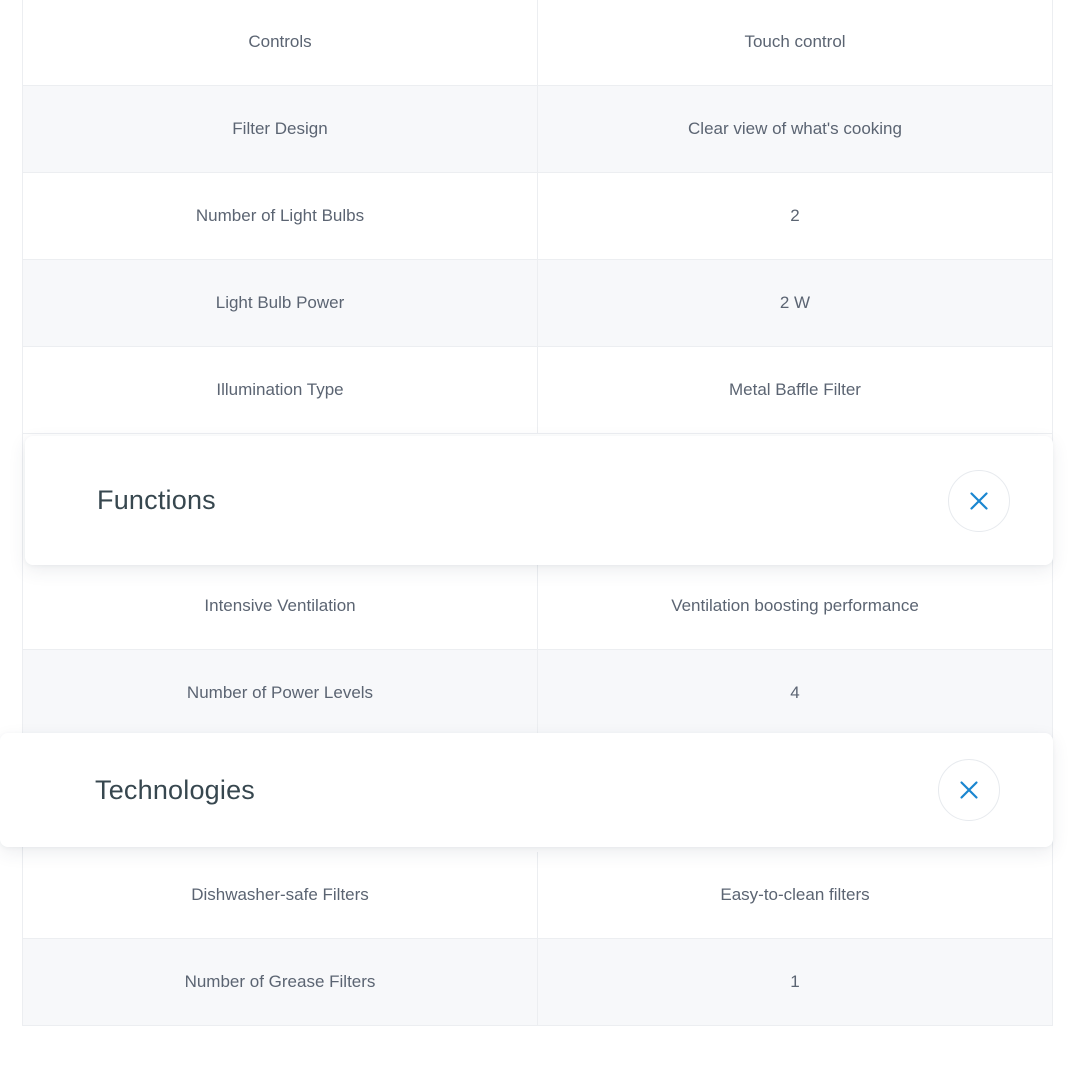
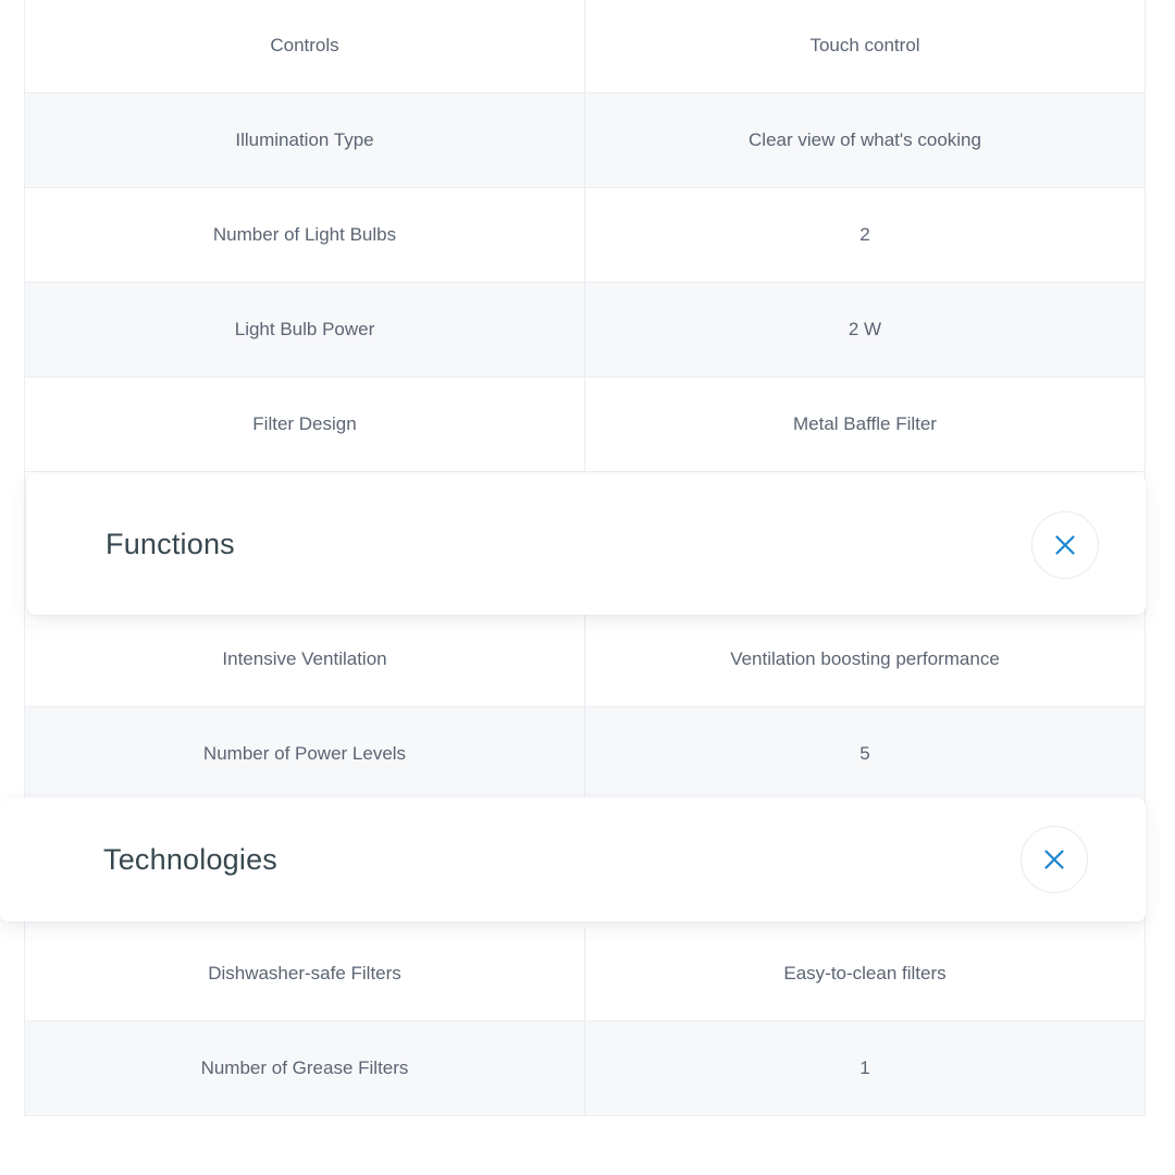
  Controls
  Touch control
- Filter Design
+ Illumination Type
  Clear view of what's cooking
  Number of Light Bulbs
  2
  Light Bulb Power
  2 W
- Illumination Type
+ Filter Design
  Metal Baffle Filter
  Intensive Ventilation
  Ventilation boosting performance
  Number of Power Levels
- 4
+ 5
  Dishwasher-safe Filters
  Easy-to-clean filters
  Number of Grease Filters
  1
  Functions
  Technologies
